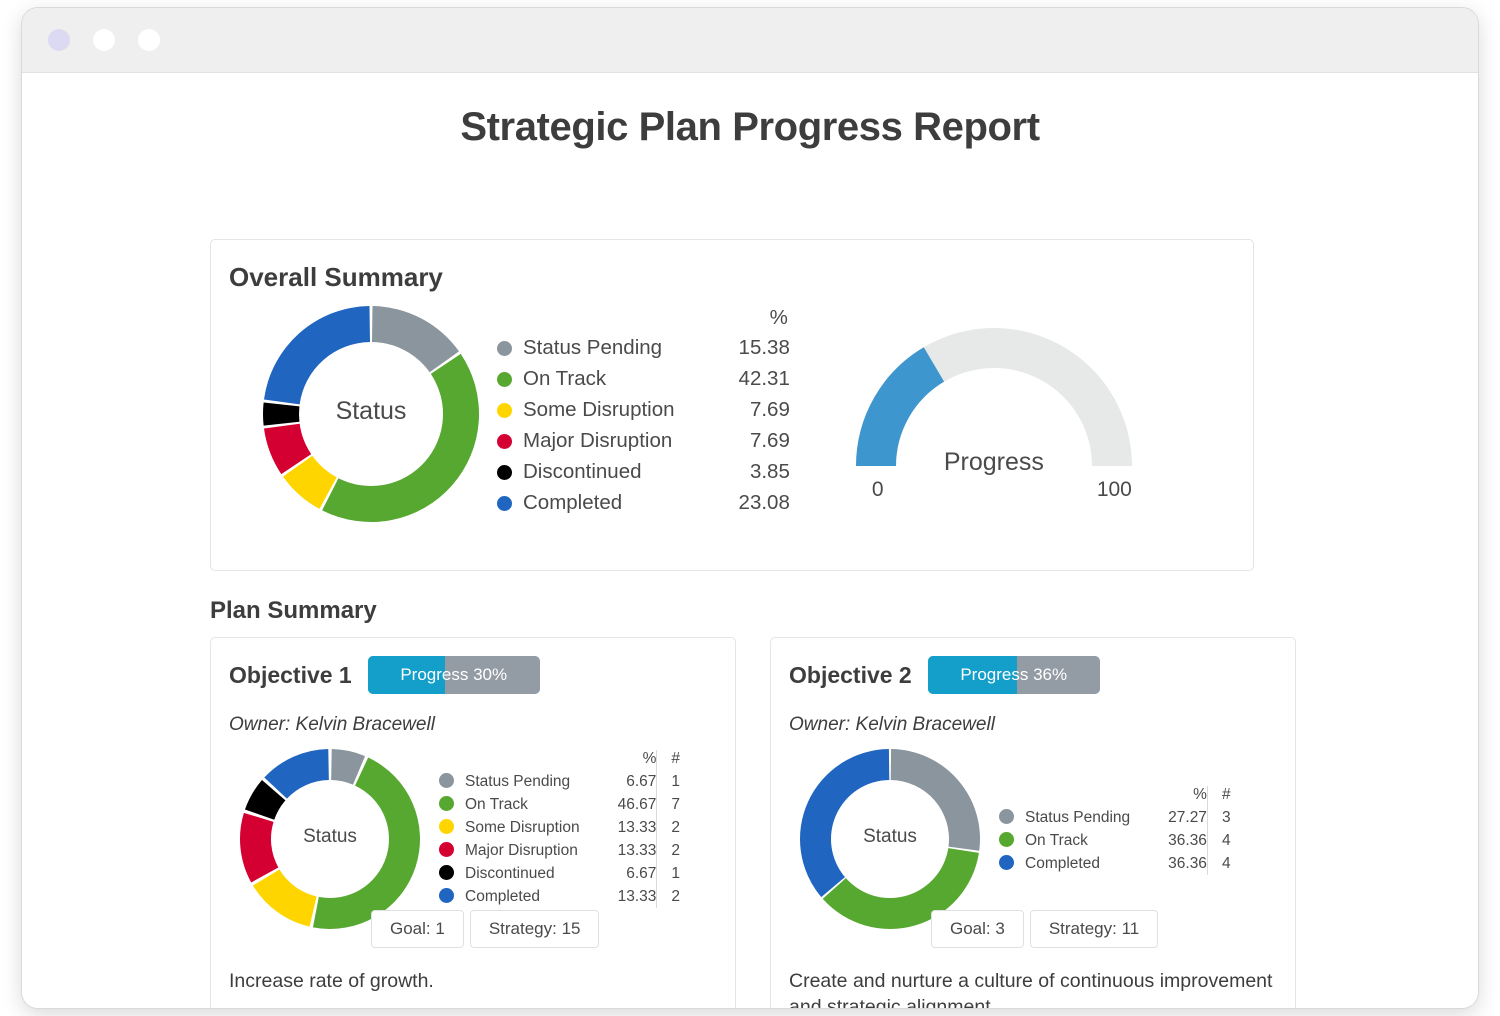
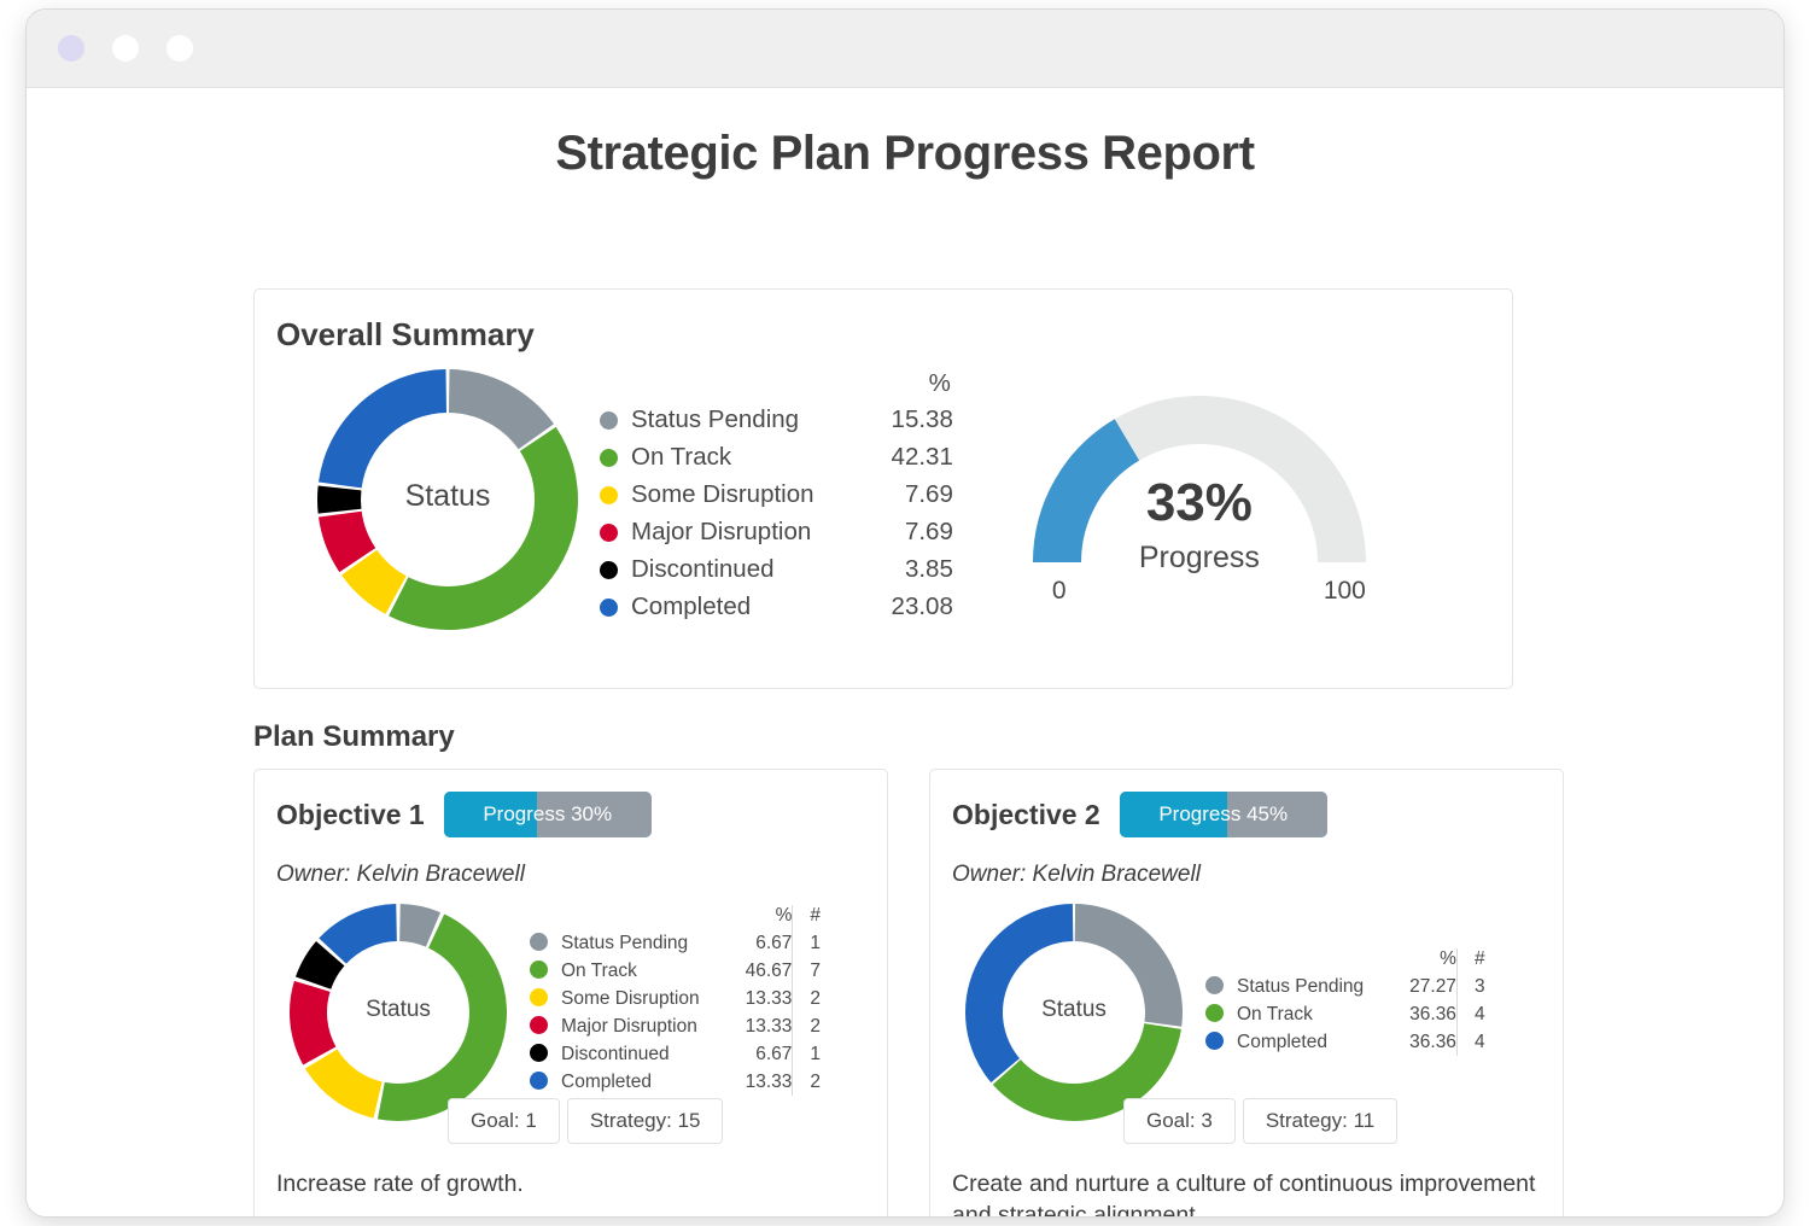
  Strategic Plan Progress Report
  Overall Summary
  Status
  		%
  	Status Pending	15.38
  	On Track	42.31
  	Some Disruption	7.69
  	Major Disruption	7.69
  	Discontinued	3.85
  	Completed	23.08
+ 33%
  Progress
  0
  100
  Plan Summary
  Objective 1
  Progress 30%
  Owner: Kelvin Bracewell
  Status
  		%	#
  	Status Pending	6.67	1
  	On Track	46.67	7
  	Some Disruption	13.33	2
  	Major Disruption	13.33	2
  	Discontinued	6.67	1
  	Completed	13.33	2
  Goal: 1
  Strategy: 15
  Increase rate of growth.
  Objective 2
- Progress 36%
+ Progress 45%
  Owner: Kelvin Bracewell
  Status
  		%	#
  	Status Pending	27.27	3
  	On Track	36.36	4
  	Completed	36.36	4
  Goal: 3
  Strategy: 11
  Create and nurture a culture of continuous improvement and strategic alignment.
